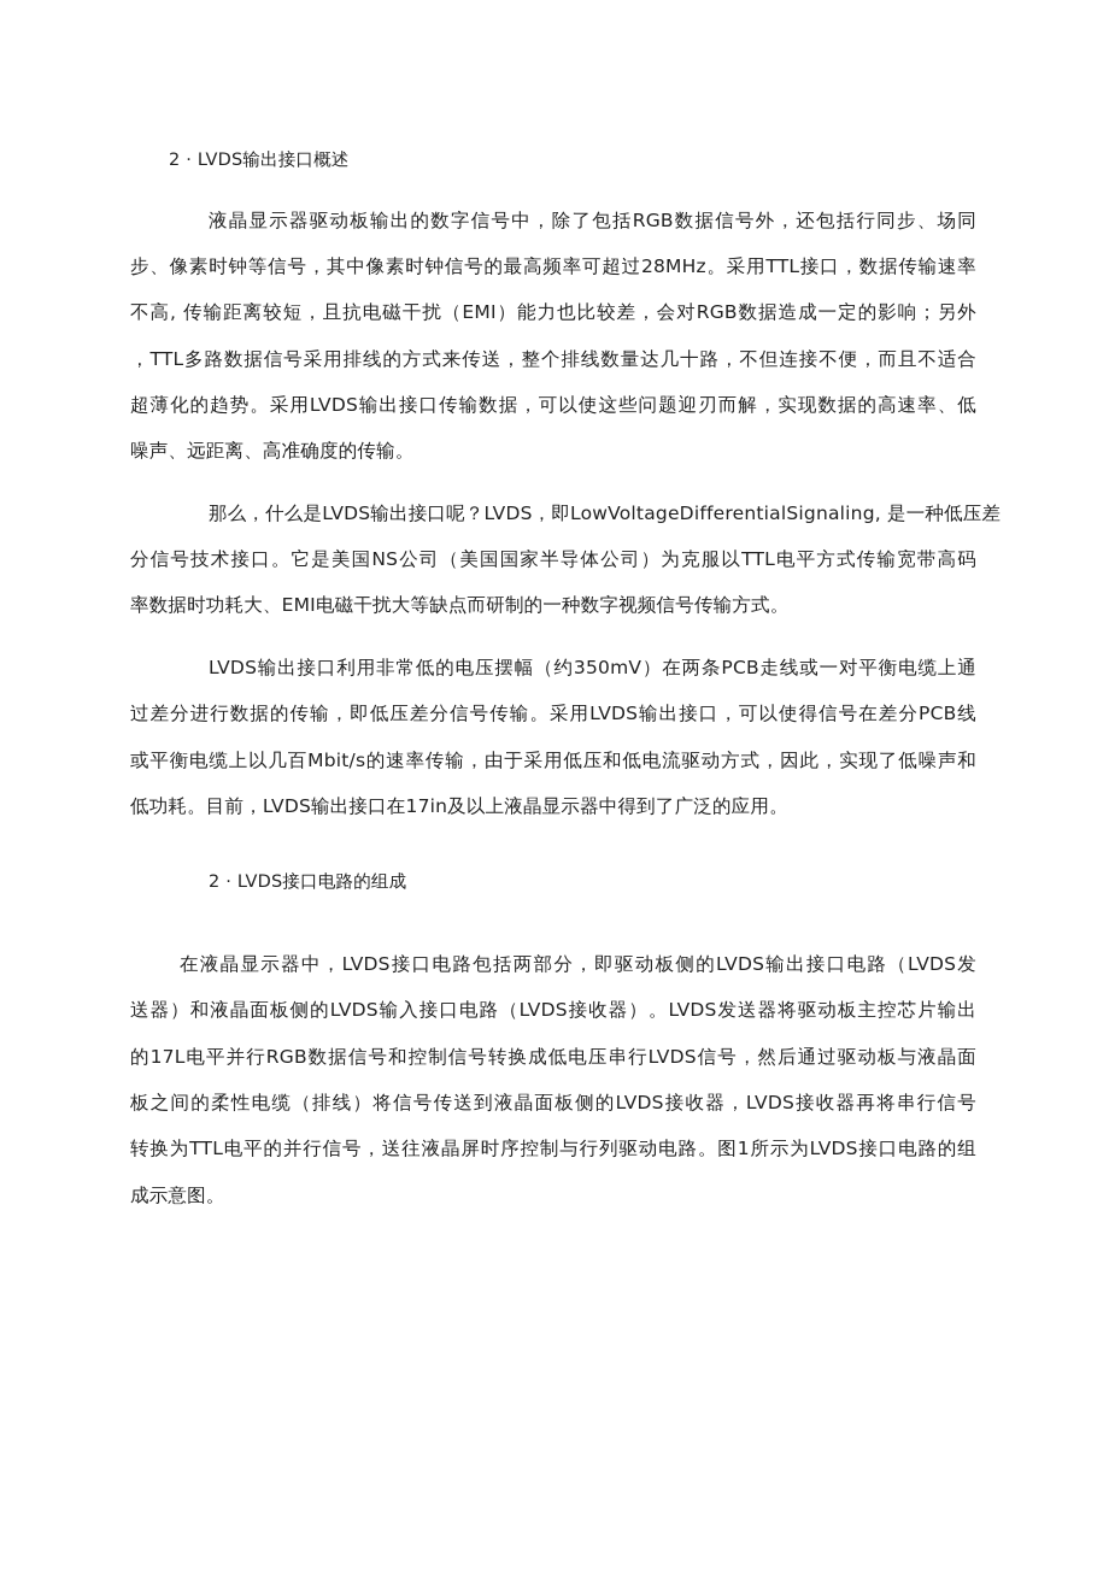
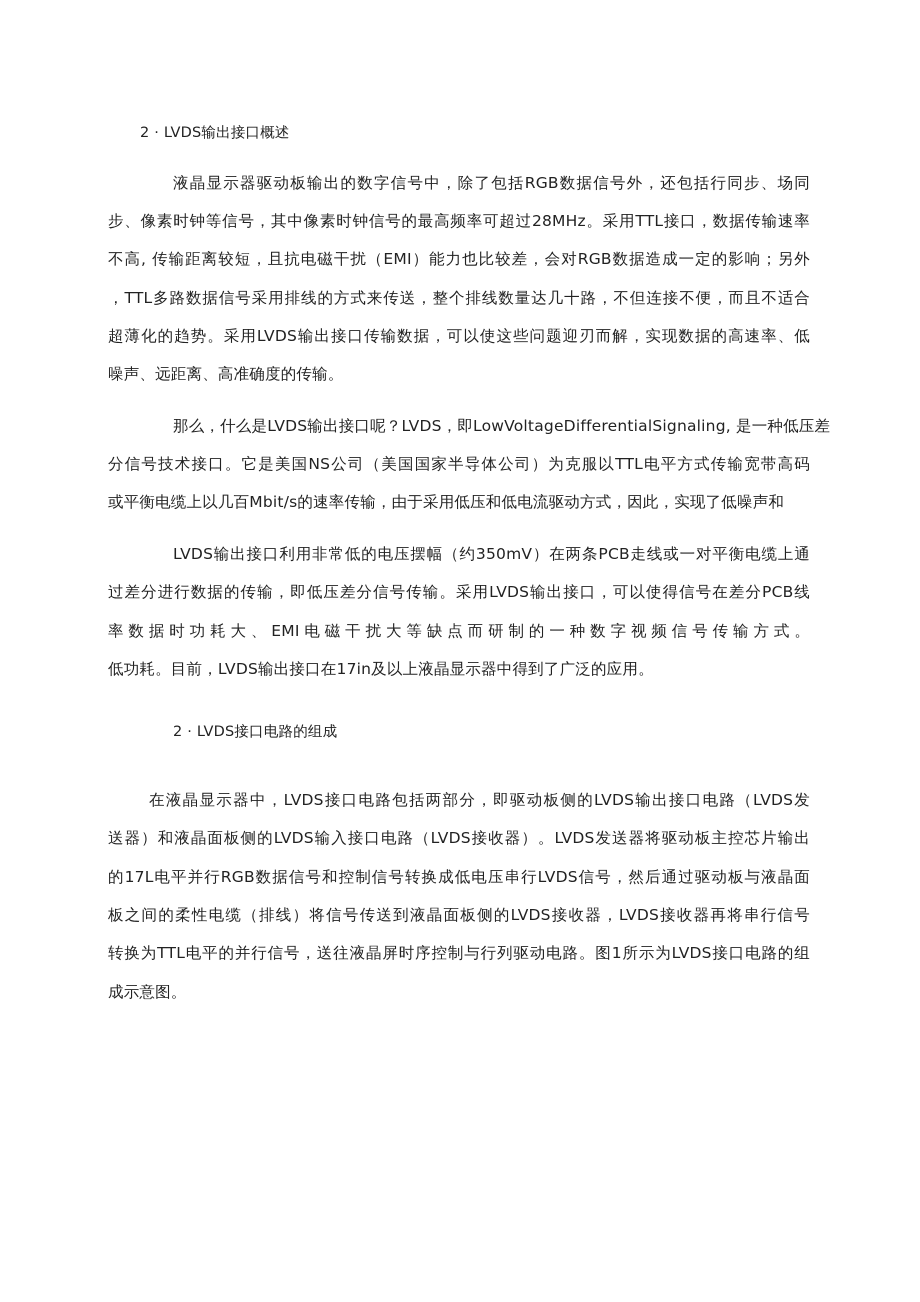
  2 · LVDS输出接口概述
  液晶显示器驱动板输出的数字信号中，除了包括RGB数据信号外，还包括行同步、场同
  步、像素时钟等信号，其中像素时钟信号的最高频率可超过28MHz。采用TTL接口，数据传输速率
  不高, 传输距离较短，且抗电磁干扰（EMI）能力也比较差，会对RGB数据造成一定的影响；另外
  ，TTL多路数据信号采用排线的方式来传送，整个排线数量达几十路，不但连接不便，而且不适合
  超薄化的趋势。采用LVDS输出接口传输数据，可以使这些问题迎刃而解，实现数据的高速率、低
  噪声、远距离、高准确度的传输。
  那么，什么是LVDS输出接口呢？LVDS，即LowVoltageDifferentialSignaling, 是一种低压差
  分信号技术接口。它是美国NS公司（美国国家半导体公司）为克服以TTL电平方式传输宽带高码
- 率数据时功耗大、EMI电磁干扰大等缺点而研制的一种数字视频信号传输方式。
+ 或平衡电缆上以几百Mbit/s的速率传输，由于采用低压和低电流驱动方式，因此，实现了低噪声和
  LVDS输出接口利用非常低的电压摆幅（约350mV）在两条PCB走线或一对平衡电缆上通
  过差分进行数据的传输，即低压差分信号传输。采用LVDS输出接口，可以使得信号在差分PCB线
- 或平衡电缆上以几百Mbit/s的速率传输，由于采用低压和低电流驱动方式，因此，实现了低噪声和
+ 率数据时功耗大、EMI电磁干扰大等缺点而研制的一种数字视频信号传输方式。
  低功耗。目前，LVDS输出接口在17in及以上液晶显示器中得到了广泛的应用。
  2 · LVDS接口电路的组成
  在液晶显示器中，LVDS接口电路包括两部分，即驱动板侧的LVDS输出接口电路（LVDS发
  送器）和液晶面板侧的LVDS输入接口电路（LVDS接收器）。LVDS发送器将驱动板主控芯片输出
  的17L电平并行RGB数据信号和控制信号转换成低电压串行LVDS信号，然后通过驱动板与液晶面
  板之间的柔性电缆（排线）将信号传送到液晶面板侧的LVDS接收器，LVDS接收器再将串行信号
  转换为TTL电平的并行信号，送往液晶屏时序控制与行列驱动电路。图1所示为LVDS接口电路的组
  成示意图。
